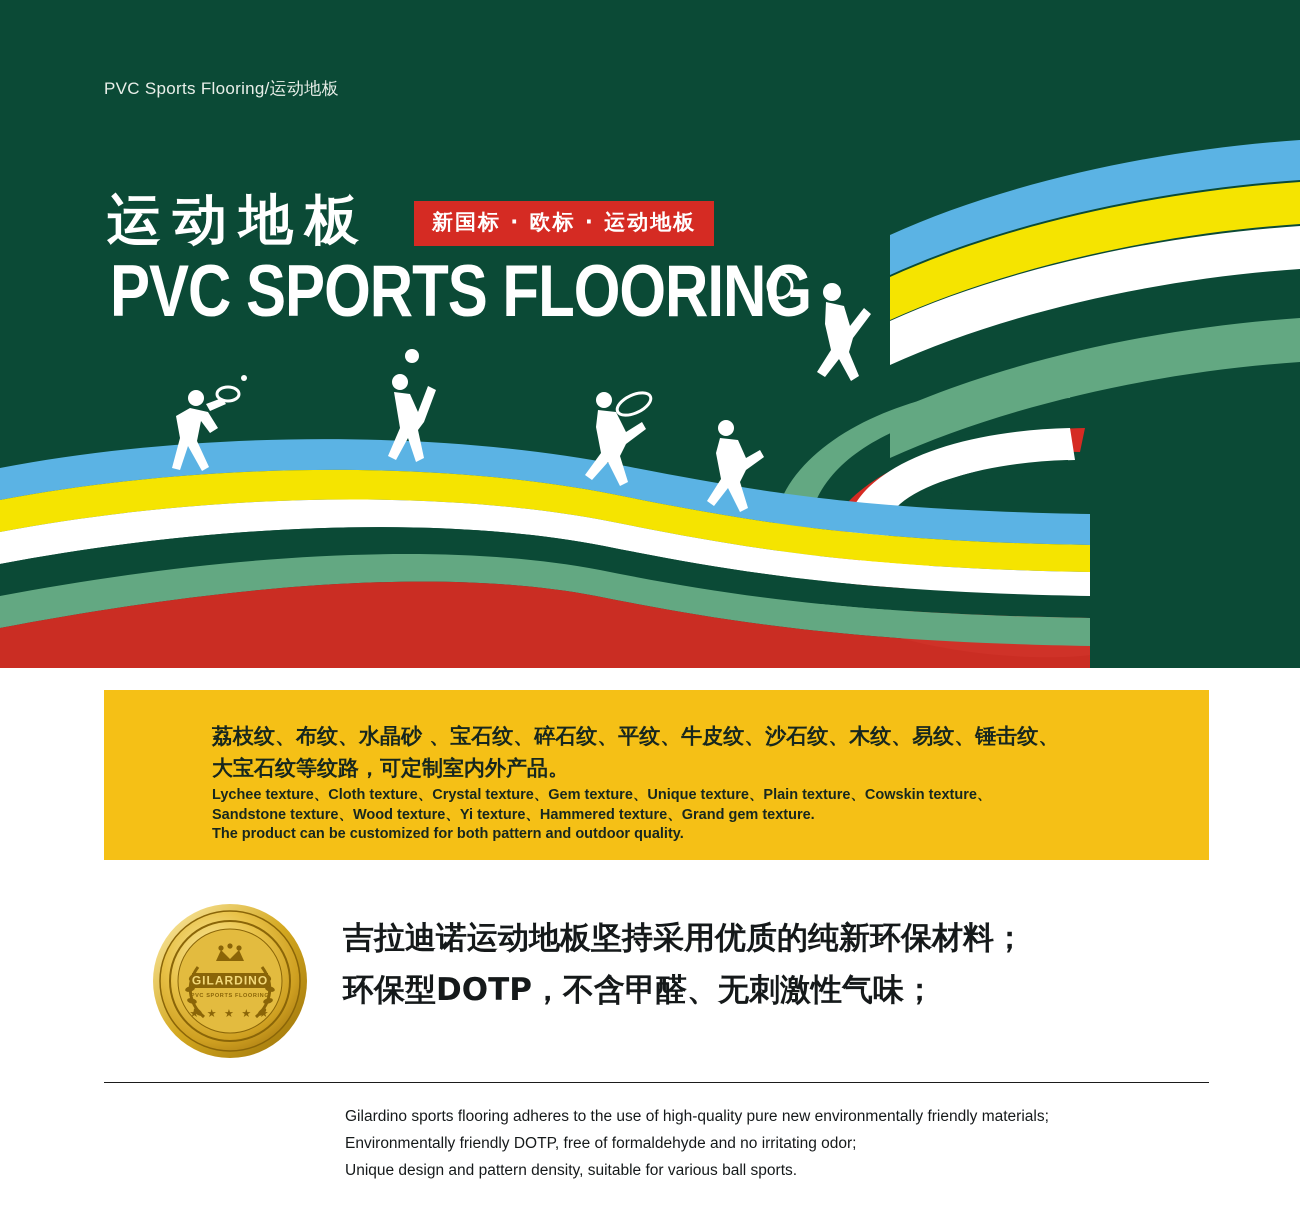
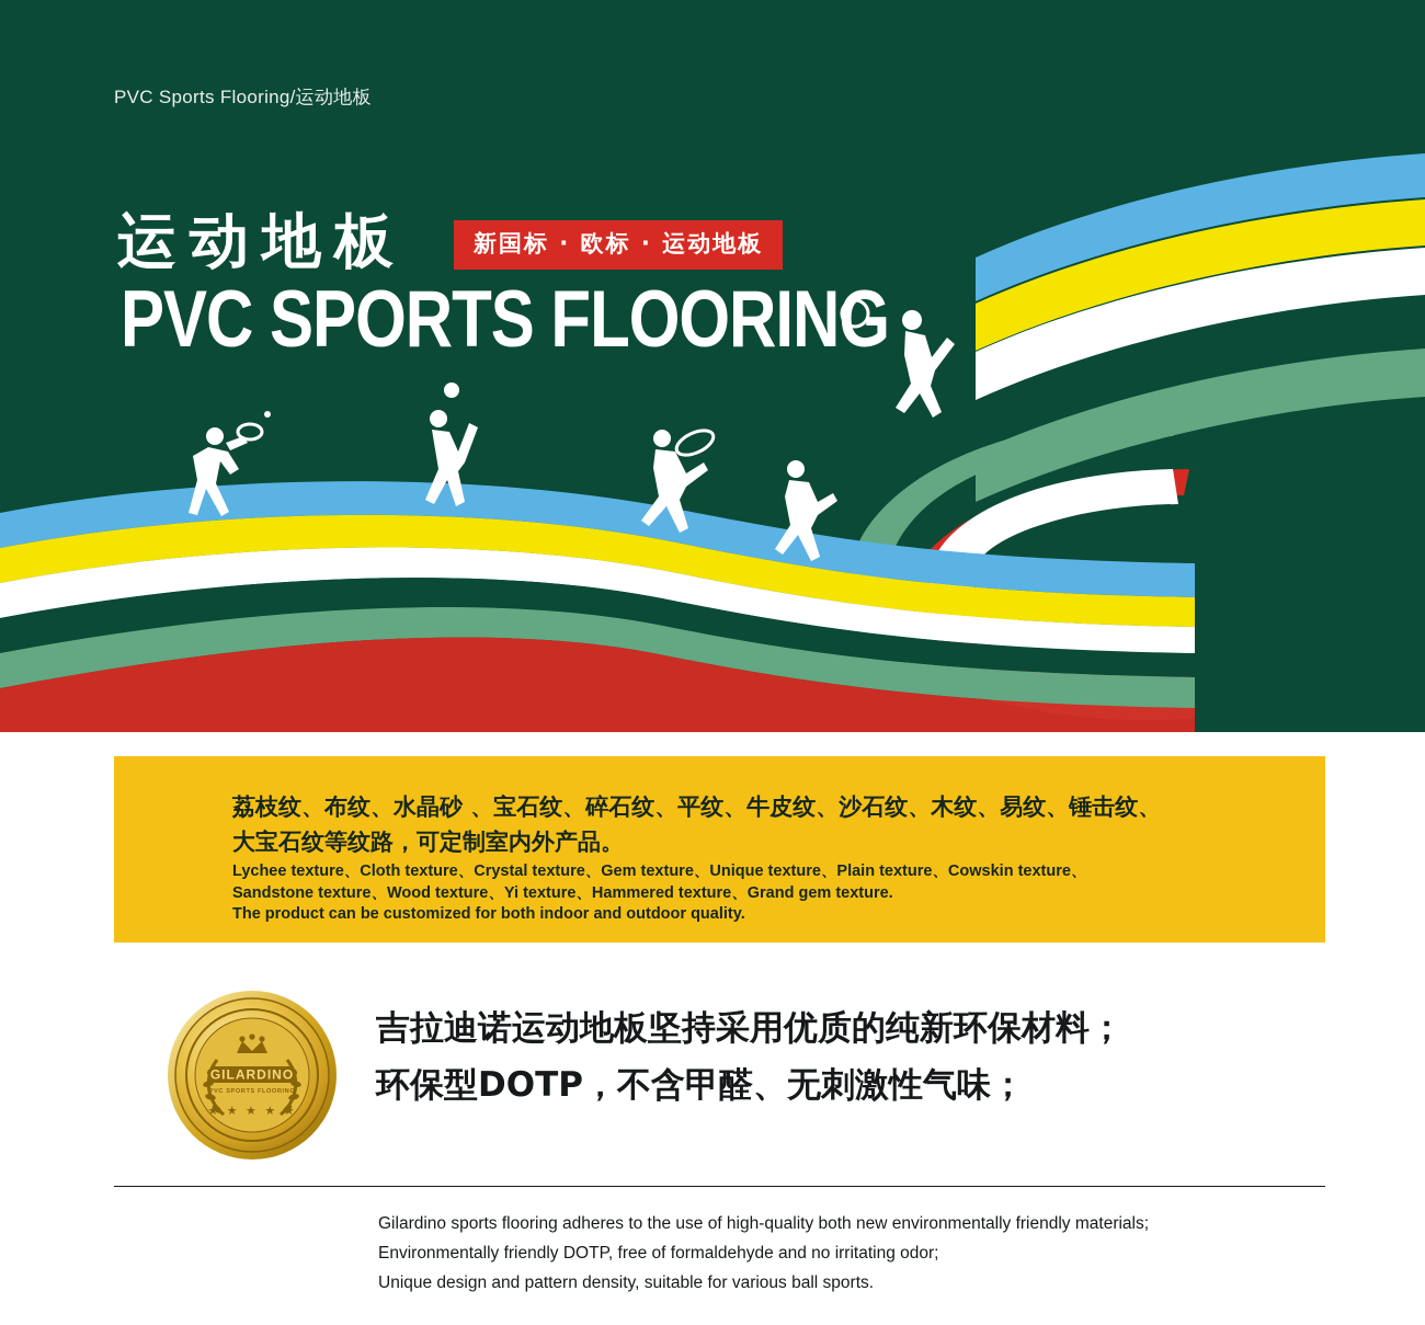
  PVC Sports Flooring/运动地板
  运动地板
  新国标 · 欧标 · 运动地板
  PVC SPORTS FLOORING
  荔枝纹、布纹、水晶砂 、宝石纹、碎石纹、平纹、牛皮纹、沙石纹、木纹、易纹、锤击纹、
  大宝石纹等纹路，可定制室内外产品。
  Lychee texture、Cloth texture、Crystal texture、Gem texture、Unique texture、Plain texture、Cowskin texture、
  Sandstone texture、Wood texture、Yi texture、Hammered texture、Grand gem texture.
- The product can be customized for both pattern and outdoor quality.
+ The product can be customized for both indoor and outdoor quality.
  GILARDINO
  ★ ★ ★ ★ ★
  吉拉迪诺运动地板坚持采用优质的纯新环保材料；
  环保型DOTP，不含甲醛、无刺激性气味；
- Gilardino sports flooring adheres to the use of high-quality pure new environmentally friendly materials;
+ Gilardino sports flooring adheres to the use of high-quality both new environmentally friendly materials;
  Environmentally friendly DOTP, free of formaldehyde and no irritating odor;
  Unique design and pattern density, suitable for various ball sports.
